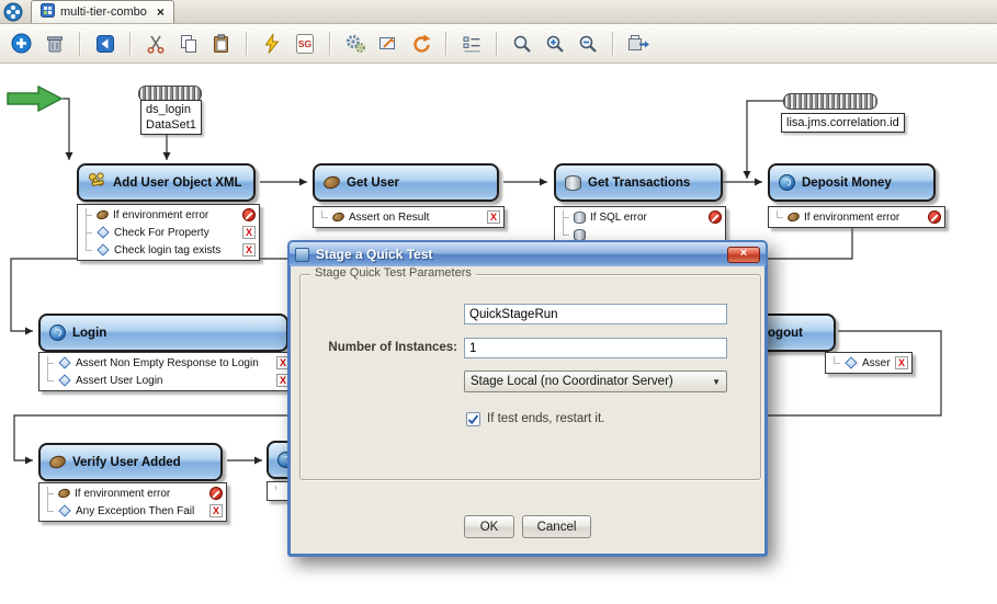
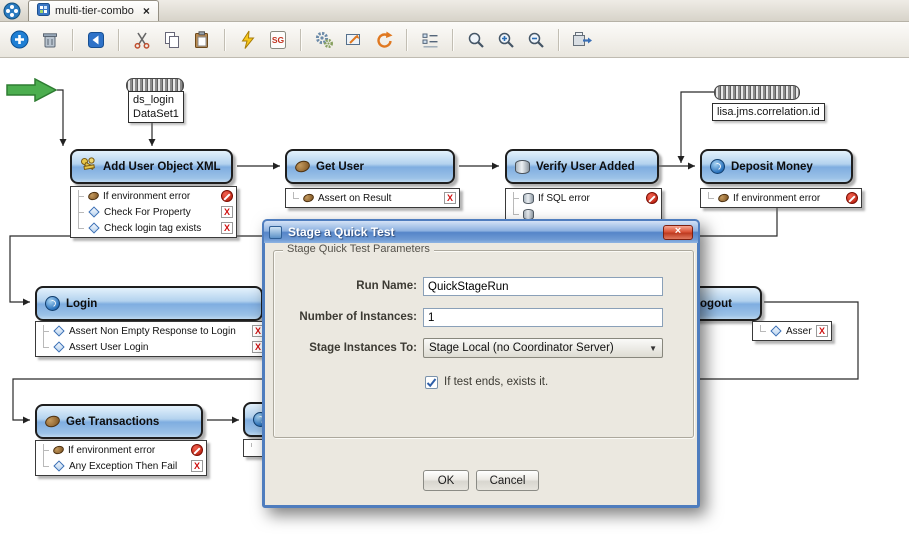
  multi-tier-combo
  SG
  ds_login
  DataSet1
  lisa.jms.correlation.id
  Add User Object XML
  If environment error
  Check For Property
  Check login tag exists
  Get User
  Assert on Result
- Get Transactions
+ Verify User Added
  If SQL error
  Deposit Money
  If environment error
  Login
  Assert Non Empty Response to Login
  Assert User Login
  ogout
- Verify User Added
+ Get Transactions
  If environment error
  Any Exception Then Fail
  Stage a Quick Test
  Stage Quick Test Parameters
+ Run Name:
  QuickStageRun
  Number of Instances:
  1
+ Stage Instances To:
  Stage Local (no Coordinator Server)
- If test ends, restart it.
+ If test ends, exists it.
  OK
  Cancel
